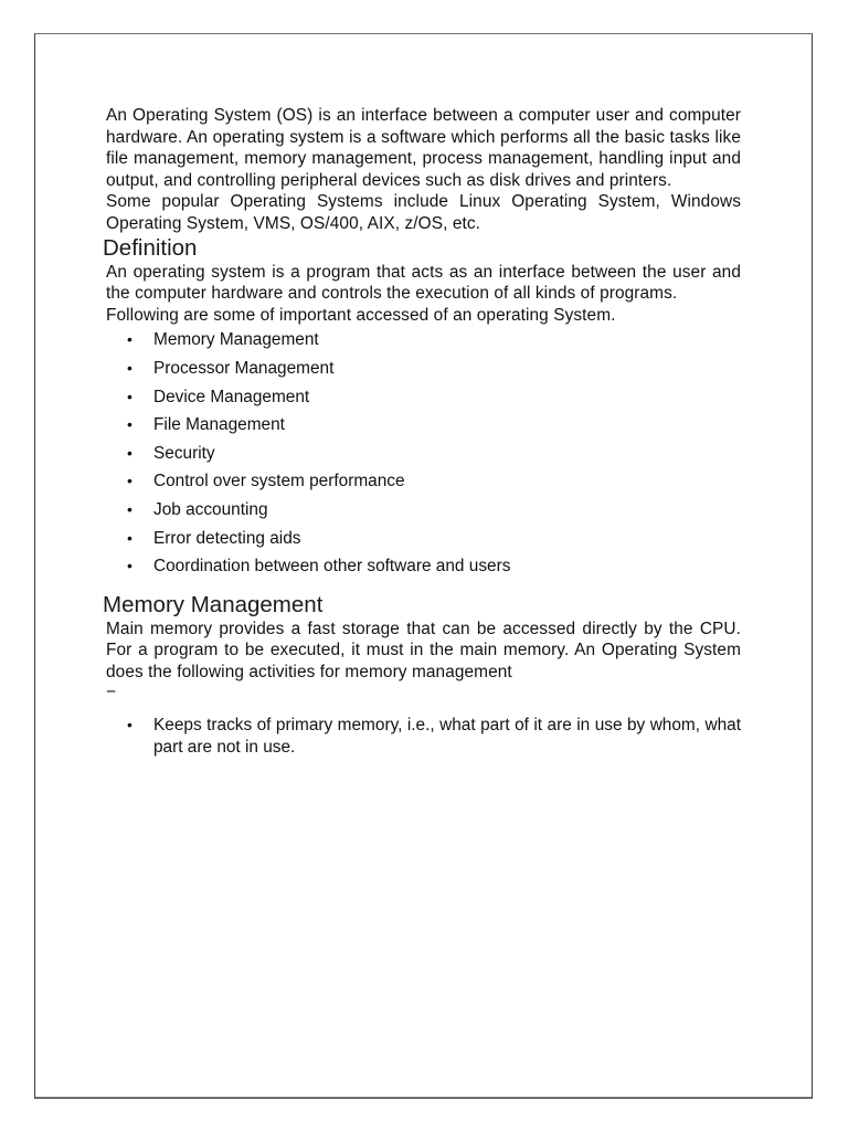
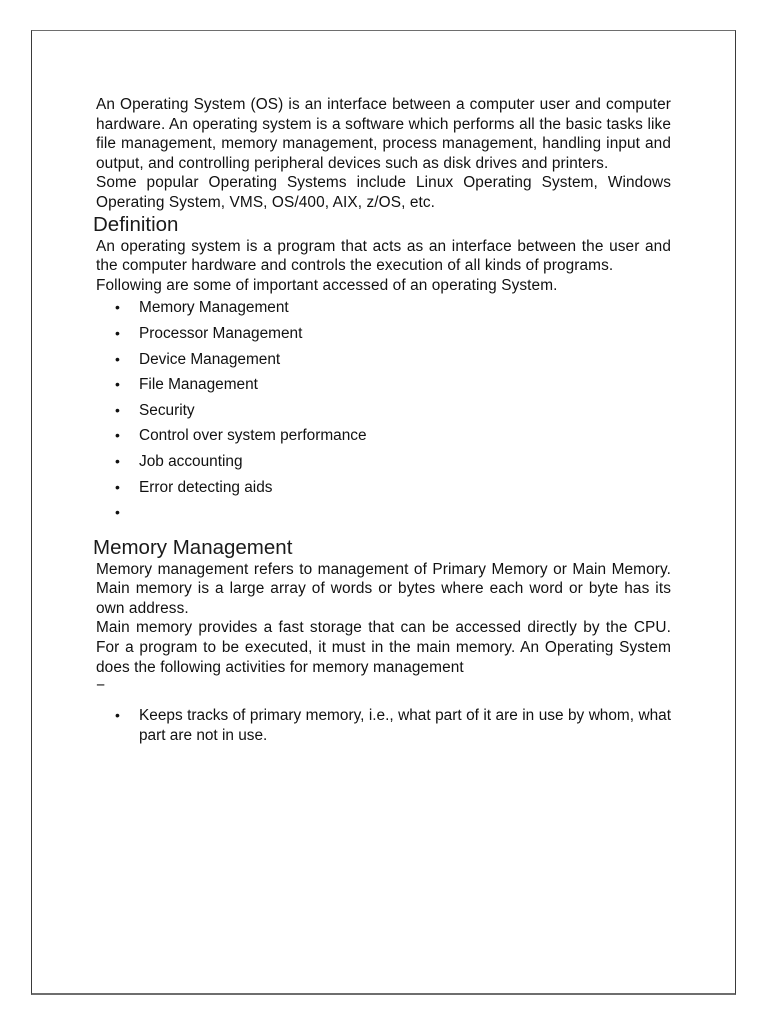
  An Operating System (OS) is an interface between a computer user and computer hardware. An operating system is a software which performs all the basic tasks like file management, memory management, process management, handling input and output, and controlling peripheral devices such as disk drives and printers.
  Some popular Operating Systems include Linux Operating System, Windows Operating System, VMS, OS/400, AIX, z/OS, etc.
  Definition
  An operating system is a program that acts as an interface between the user and the computer hardware and controls the execution of all kinds of programs.
  Following are some of important accessed of an operating System.
  •
  Memory Management
  •
  Processor Management
  •
  Device Management
  •
  File Management
  •
  Security
  •
  Control over system performance
  •
  Job accounting
  •
  Error detecting aids
  •
- Coordination between other software and users
  Memory Management
+ Memory management refers to management of Primary Memory or Main Memory. Main memory is a large array of words or bytes where each word or byte has its own address.
  Main memory provides a fast storage that can be accessed directly by the CPU. For a program to be executed, it must in the main memory. An Operating System does the following activities for memory management
  −
  •
  Keeps tracks of primary memory, i.e., what part of it are in use by whom, what part are not in use.
